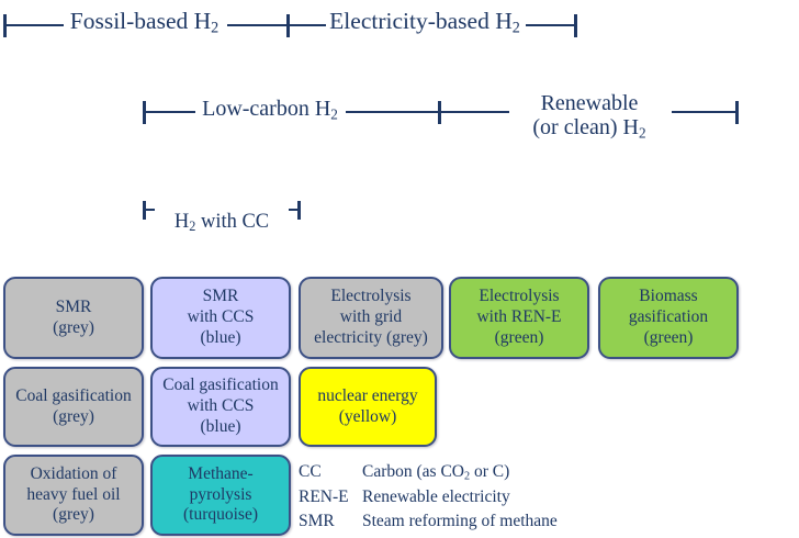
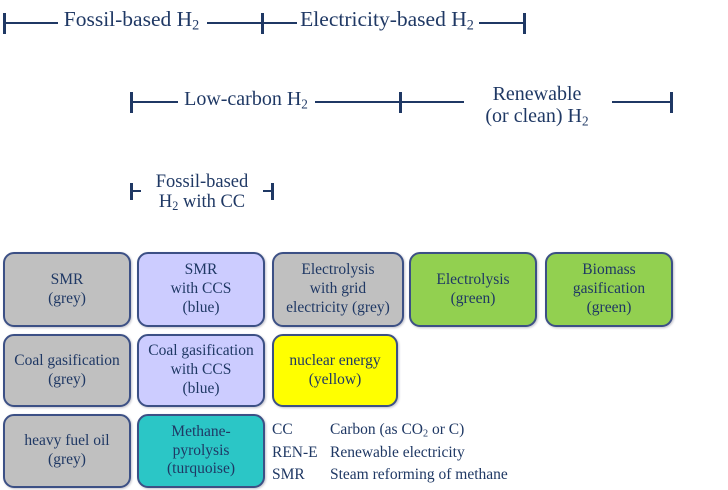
  Fossil-based H2
  Electricity-based H2
  Low-carbon H2
  Renewable
  (or clean) H2
+ Fossil-based
  H2 with CC
  SMR
  (grey)
  SMR
  with CCS
  (blue)
  Electrolysis
  with grid
  electricity (grey)
  Electrolysis
- with REN-E
  (green)
  Biomass
  gasification
  (green)
  Coal gasification
  (grey)
  Coal gasification
  with CCS
  (blue)
  nuclear energy
  (yellow)
- Oxidation of
  heavy fuel oil
  (grey)
  Methane-
  pyrolysis
  (turquoise)
  CC
  Carbon (as CO2 or C)
  REN-E
  Renewable electricity
  SMR
  Steam reforming of methane
